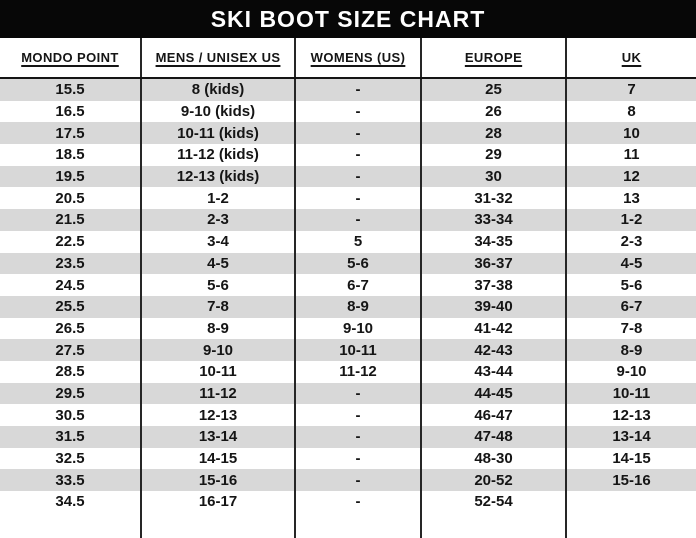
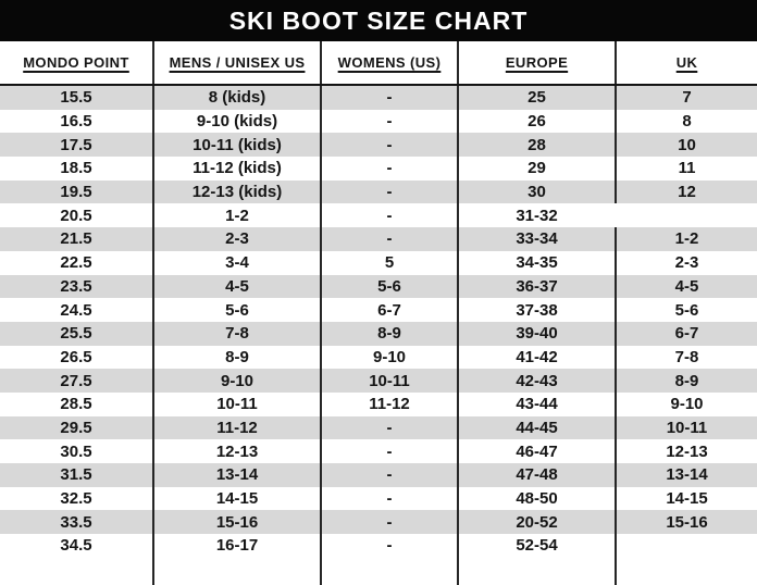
  SKI BOOT SIZE CHART
  MONDO POINT
  MENS / UNISEX US
  WOMENS (US)
  EUROPE
  UK
  15.5
  8 (kids)
  -
  25
  7
  16.5
  9-10 (kids)
  -
  26
  8
  17.5
  10-11 (kids)
  -
  28
  10
  18.5
  11-12 (kids)
  -
  29
  11
  19.5
  12-13 (kids)
  -
  30
  12
  20.5
  1-2
  -
  31-32
- 13
  21.5
  2-3
  -
  33-34
  1-2
  22.5
  3-4
  5
  34-35
  2-3
  23.5
  4-5
  5-6
  36-37
  4-5
  24.5
  5-6
  6-7
  37-38
  5-6
  25.5
  7-8
  8-9
  39-40
  6-7
  26.5
  8-9
  9-10
  41-42
  7-8
  27.5
  9-10
  10-11
  42-43
  8-9
  28.5
  10-11
  11-12
  43-44
  9-10
  29.5
  11-12
  -
  44-45
  10-11
  30.5
  12-13
  -
  46-47
  12-13
  31.5
  13-14
  -
  47-48
  13-14
  32.5
  14-15
  -
- 48-30
+ 48-50
  14-15
  33.5
  15-16
  -
  20-52
  15-16
  34.5
  16-17
  -
  52-54
